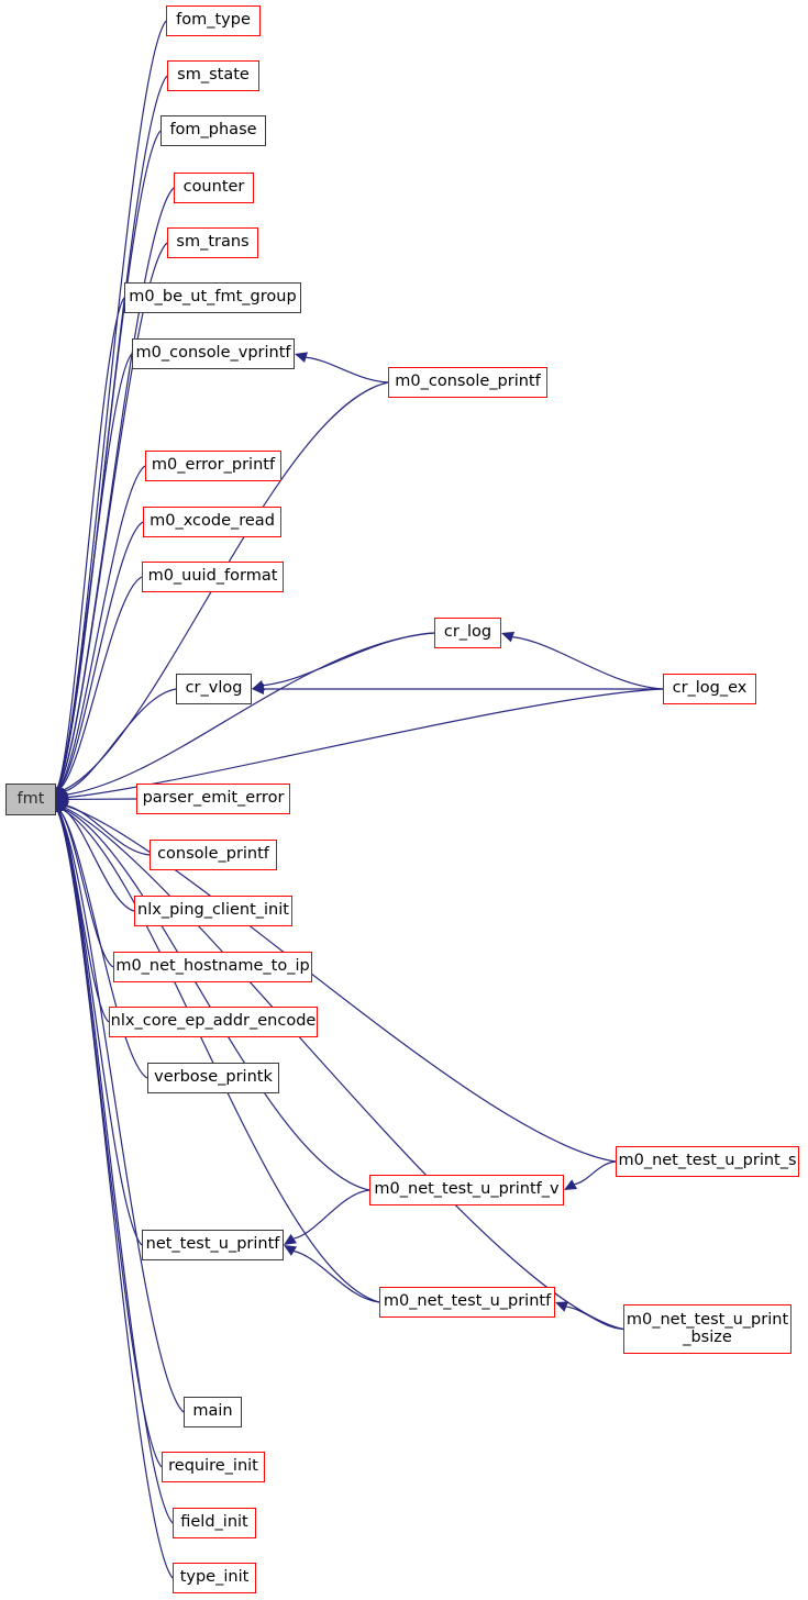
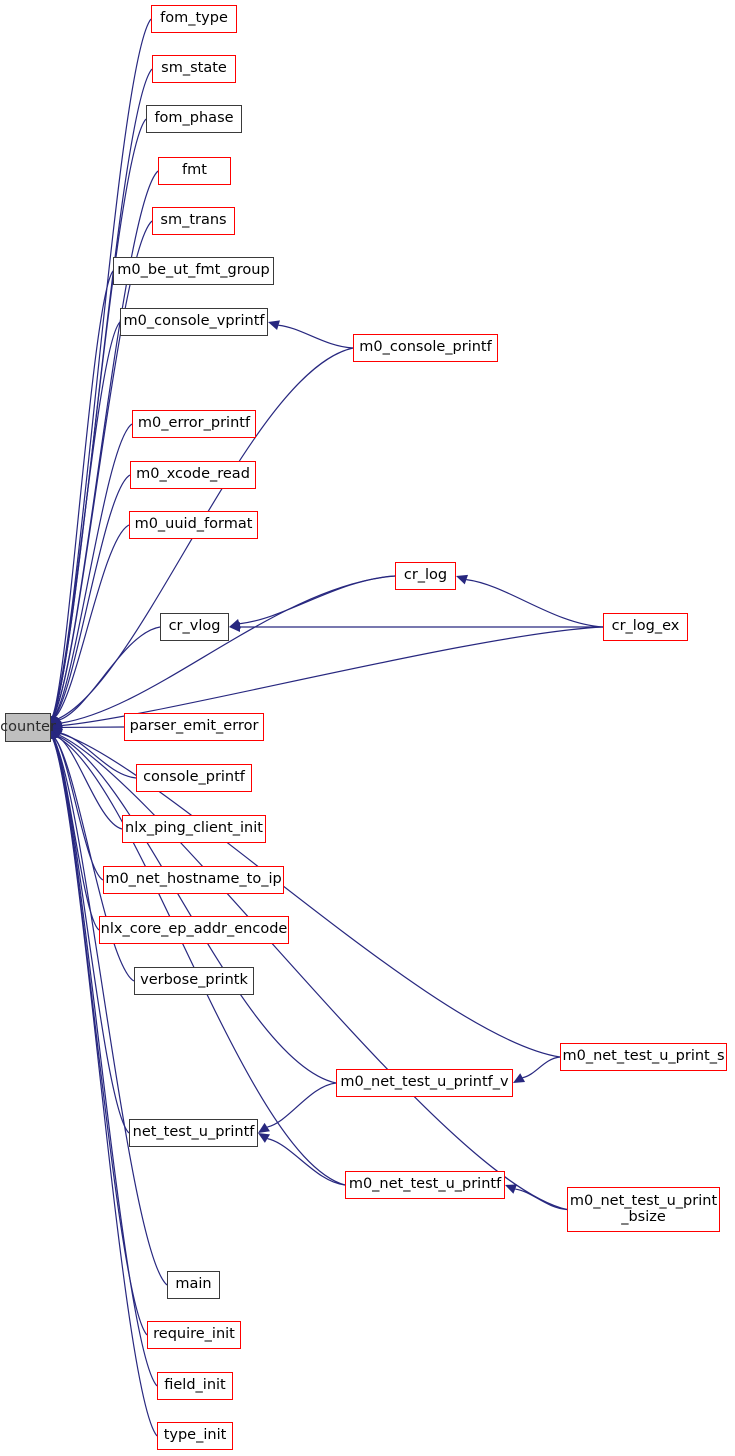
- fmt
+ counter
  fom_type
  sm_state
  fom_phase
- counter
+ fmt
  sm_trans
  m0_be_ut_fmt_group
  m0_console_vprintf
  m0_console_printf
  m0_error_printf
  m0_xcode_read
  m0_uuid_format
  cr_log
  cr_vlog
  cr_log_ex
  parser_emit_error
  console_printf
  nlx_ping_client_init
  m0_net_hostname_to_ip
  nlx_core_ep_addr_encode
  verbose_printk
  m0_net_test_u_print_s
  m0_net_test_u_printf_v
  net_test_u_printf
  m0_net_test_u_printf
  m0_net_test_u_print
  _bsize
  main
  require_init
  field_init
  type_init
